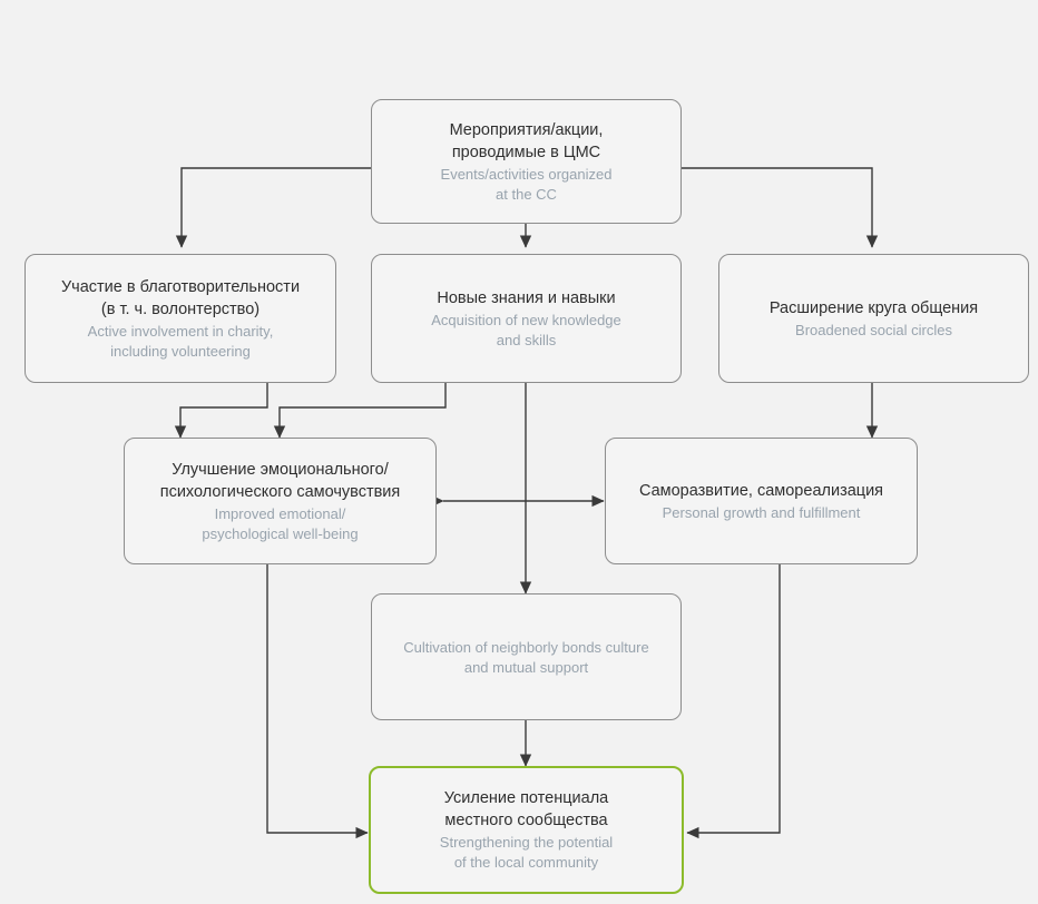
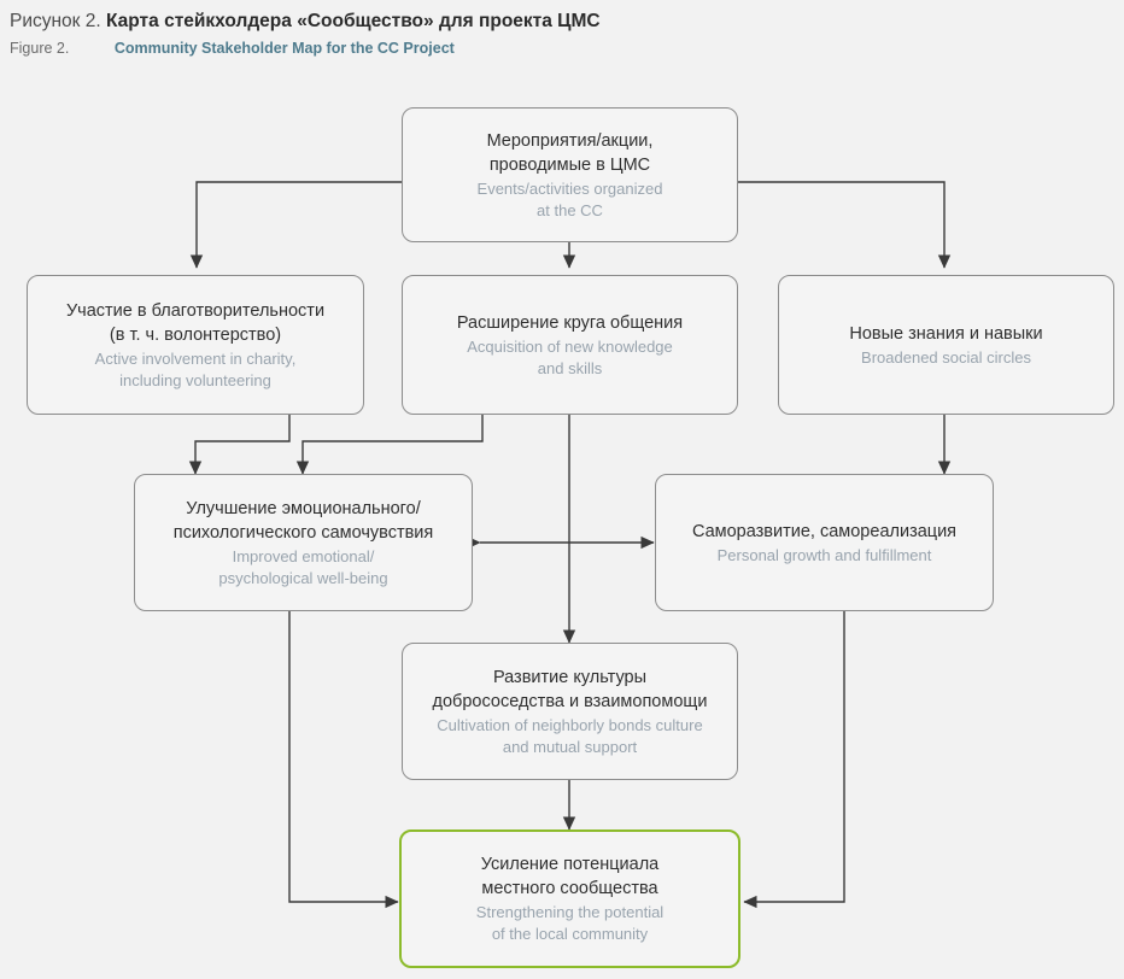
+ Рисунок 2. Карта стейкхолдера «Сообщество» для проекта ЦМС
+ Figure 2. Community Stakeholder Map for the CC Project
  Мероприятия/акции,
  проводимые в ЦМС
  Events/activities organized
  at the CC
  Участие в благотворительности
  (в т. ч. волонтерство)
  Active involvement in charity,
  including volunteering
- Новые знания и навыки
+ Расширение круга общения
  Acquisition of new knowledge
  and skills
- Расширение круга общения
+ Новые знания и навыки
  Broadened social circles
  Улучшение эмоционального/
  психологического самочувствия
  Improved emotional/
  psychological well-being
  Саморазвитие, самореализация
  Personal growth and fulfillment
+ Развитие культуры
+ добрососедства и взаимопомощи
  Cultivation of neighborly bonds culture
  and mutual support
  Усиление потенциала
  местного сообщества
  Strengthening the potential
  of the local community
